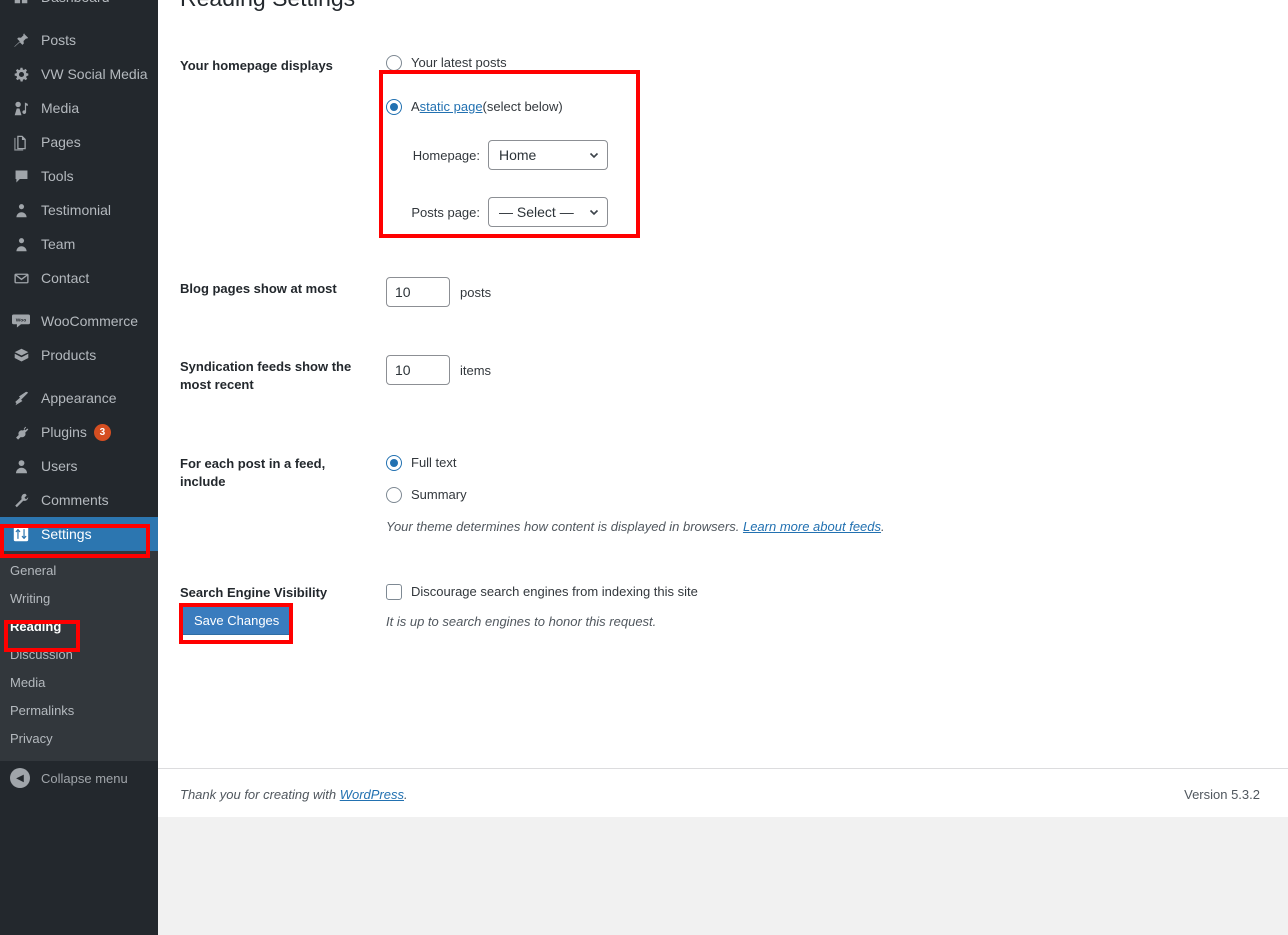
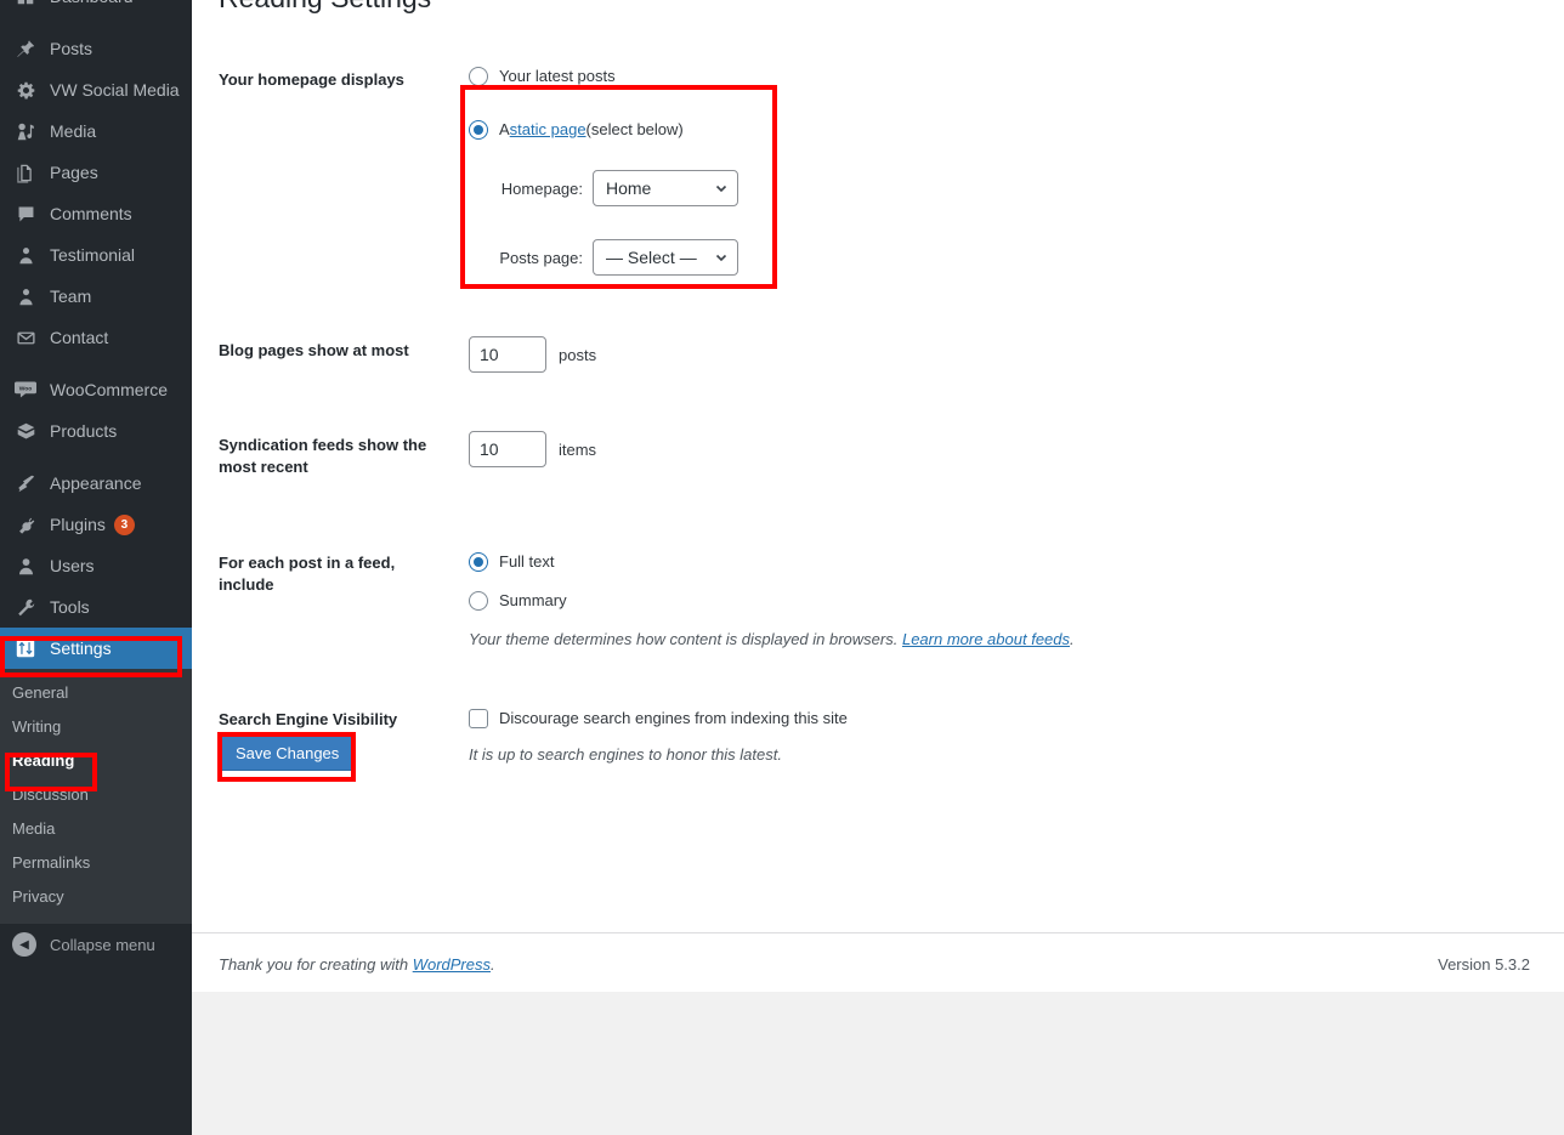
  Posts
  VW Social Media
  Media
  Pages
- Tools
+ Comments
  Testimonial
  Team
  Contact
  WooCommerce
  Products
  Appearance
  Plugins
  3
  Users
- Comments
+ Tools
  Settings
  General
  Writing
  Reading
  Discussion
  Media
  Permalinks
  Privacy
  ◀
  Collapse menu
  Your homepage displays
  Your latest posts
  A
  static page
  (select below)
  Homepage:
  Home
  Posts page:
  — Select —
  Blog pages show at most
  10
  posts
  Syndication feeds show the most recent
  10
  items
  For each post in a feed, include
  Full text
  Summary
  Your theme determines how content is displayed in browsers. Learn more about feeds.
  Search Engine Visibility
  Discourage search engines from indexing this site
- It is up to search engines to honor this request.
+ It is up to search engines to honor this latest.
  Save Changes
  Thank you for creating with WordPress.
  Version 5.3.2
